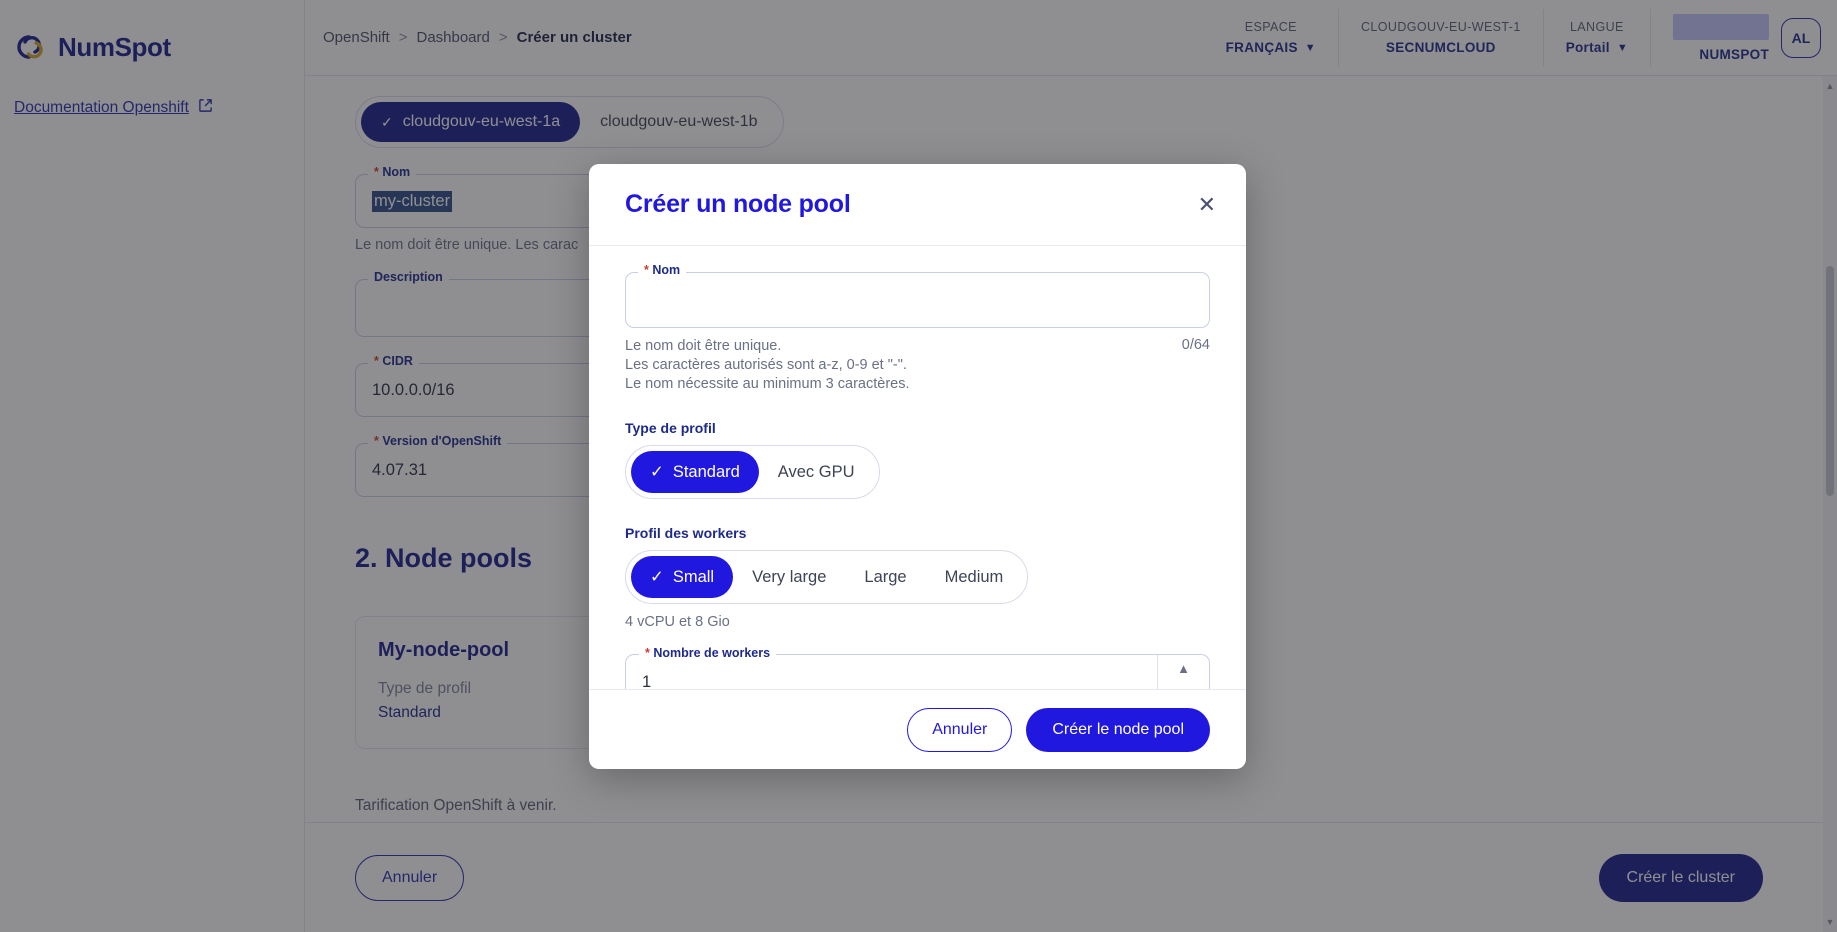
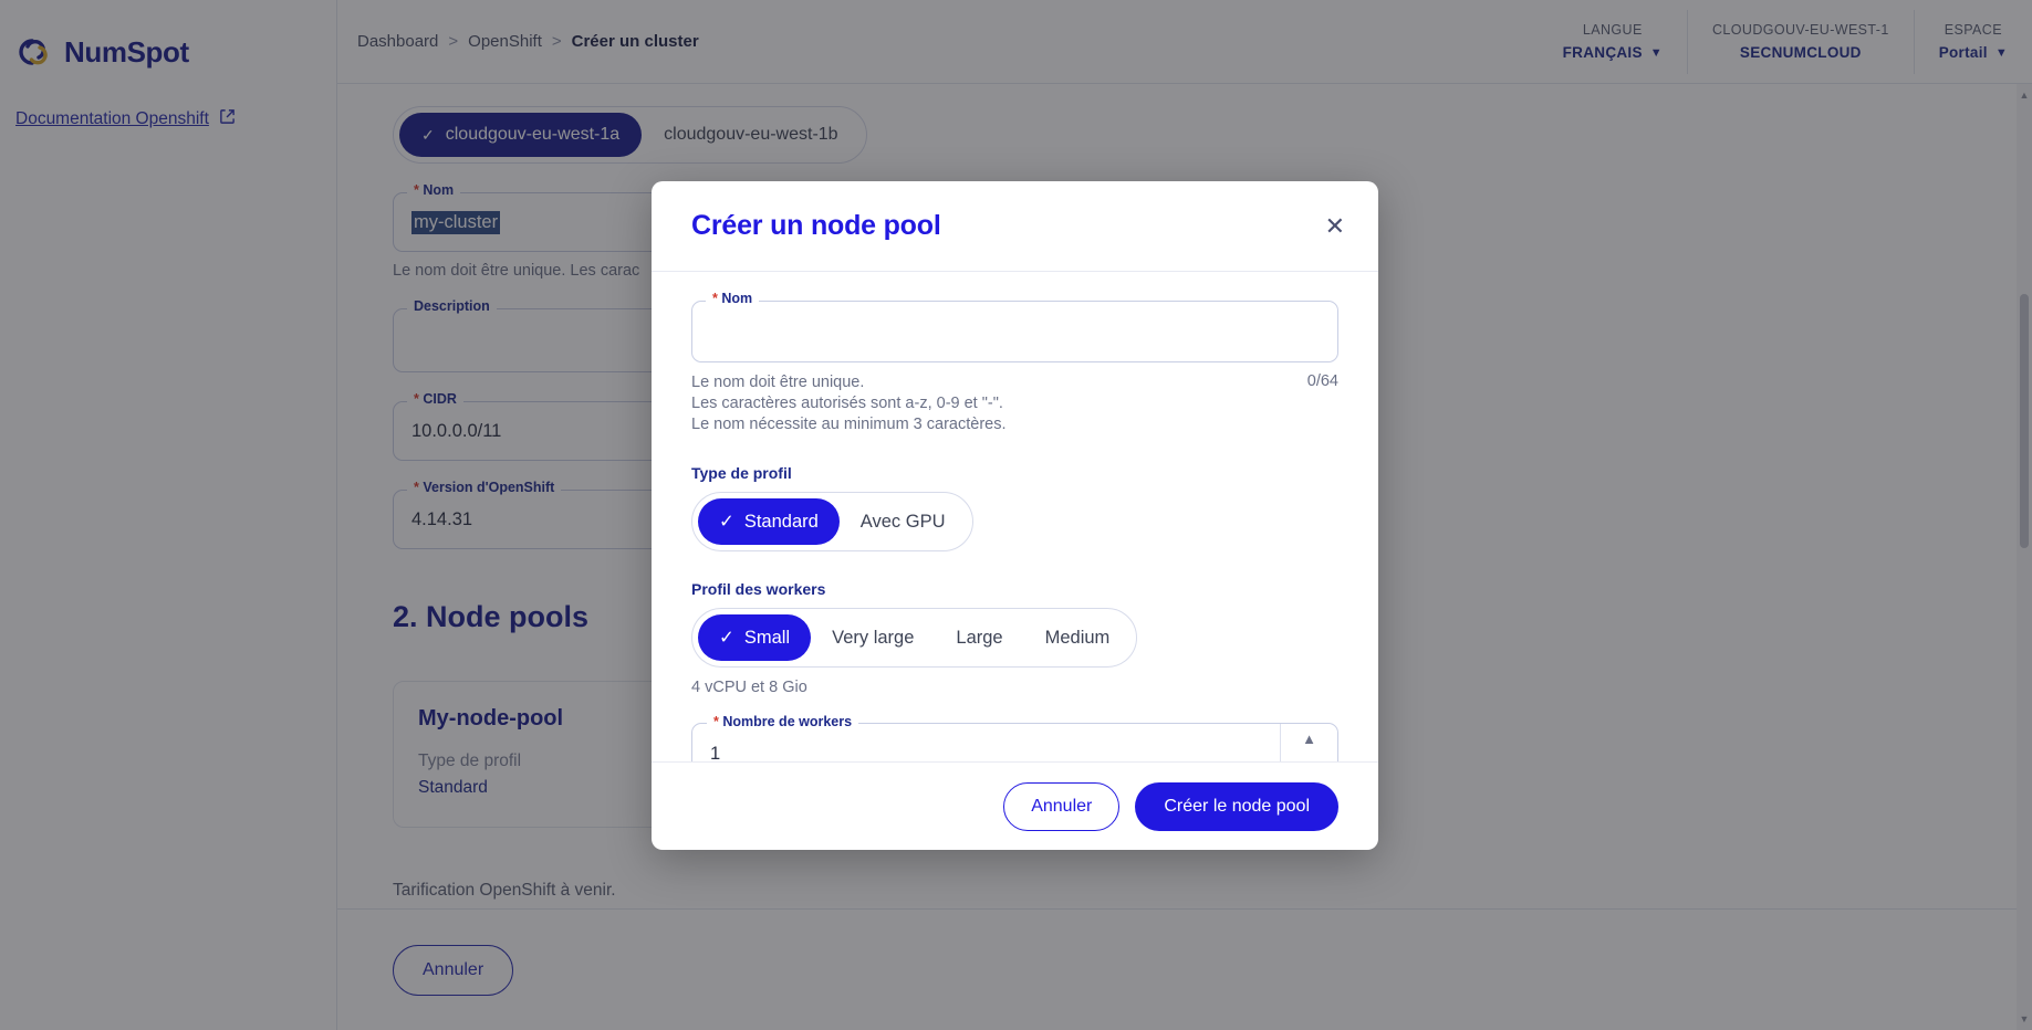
  NumSpot
  Documentation Openshift
- OpenShift
+ Dashboard
  >
- Dashboard
+ OpenShift
  >
  Créer un cluster
- ESPACE
+ LANGUE
  FRANÇAIS
  ▼
  CLOUDGOUV-EU-WEST-1
  SECNUMCLOUD
- LANGUE
+ ESPACE
  Portail
  ▼
- NUMSPOT
- AL
  ✓
  cloudgouv-eu-west-1a
  cloudgouv-eu-west-1b
  * Nom
  my-cluster
  Le nom doit être unique. Les carac
  Description
  * CIDR
- 10.0.0.0/16
+ 10.0.0.0/11
  * Version d'OpenShift
- 4.07.31
+ 4.14.31
  2. Node pools
  My-node-pool
  Type de profil
  Standard
  Tarification OpenShift à venir.
  Annuler
- Créer le cluster
  ▲
  ▼
  Créer un node pool
  ✕
  * Nom
  Le nom doit être unique.
  Les caractères autorisés sont a-z, 0-9 et "-".
  Le nom nécessite au minimum 3 caractères.
  0/64
  Type de profil
  ✓
  Standard
  Avec GPU
  Profil des workers
  ✓
  Small
  Very large
  Large
  Medium
  4 vCPU et 8 Gio
  * Nombre de workers
  1
  ▲
  Annuler
  Créer le node pool
